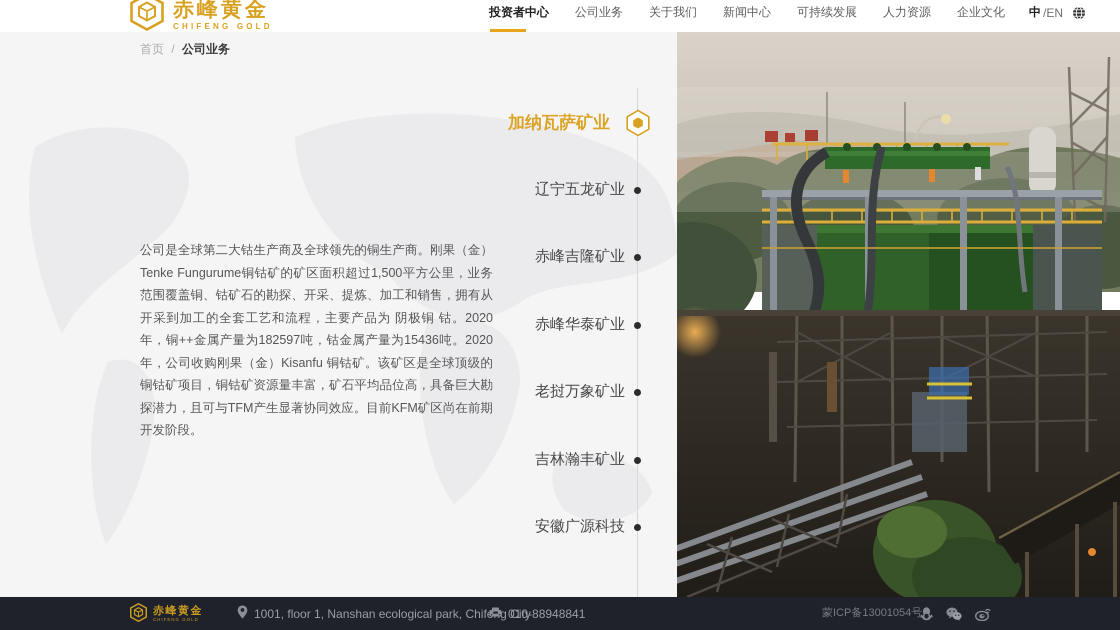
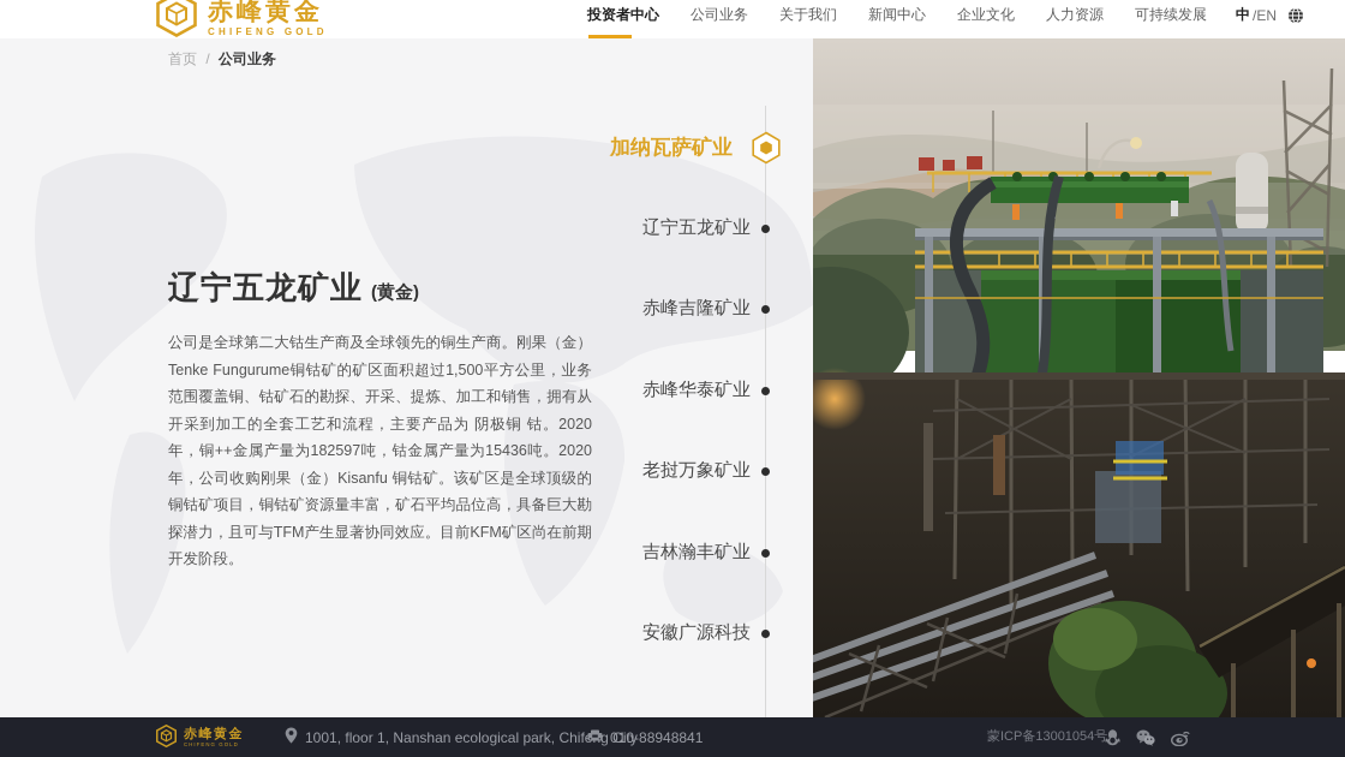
  赤峰黄金
  CHIFENG GOLD
  投资者中心
  公司业务
  关于我们
  新闻中心
- 可持续发展
+ 企业文化
  人力资源
- 企业文化
+ 可持续发展
  中
  /EN
  首页 / 公司业务
+ 辽宁五龙矿业 (黄金)
  公司是全球第二大钴生产商及全球领先的铜生产商。刚果（金）Tenke Fungurume铜钴矿的矿区面积超过1,500平方公里，业务范围覆盖铜、钴矿石的勘探、开采、提炼、加工和销售，拥有从开采到加工的全套工艺和流程，主要产品为 阴极铜 钴。2020年，铜++金属产量为182597吨，钴金属产量为15436吨。2020年，公司收购刚果（金）Kisanfu 铜钴矿。该矿区是全球顶级的铜钴矿项目，铜钴矿资源量丰富，矿石平均品位高，具备巨大勘探潜力，且可与TFM产生显著协同效应。目前KFM矿区尚在前期开发阶段。
  加纳瓦萨矿业
  辽宁五龙矿业
  赤峰吉隆矿业
  赤峰华泰矿业
  老挝万象矿业
  吉林瀚丰矿业
  安徽广源科技
  赤峰黄金
  1001, floor 1, Nanshan ecological park, Chifg City
  010-88948841
  蒙ICP备13001054号
